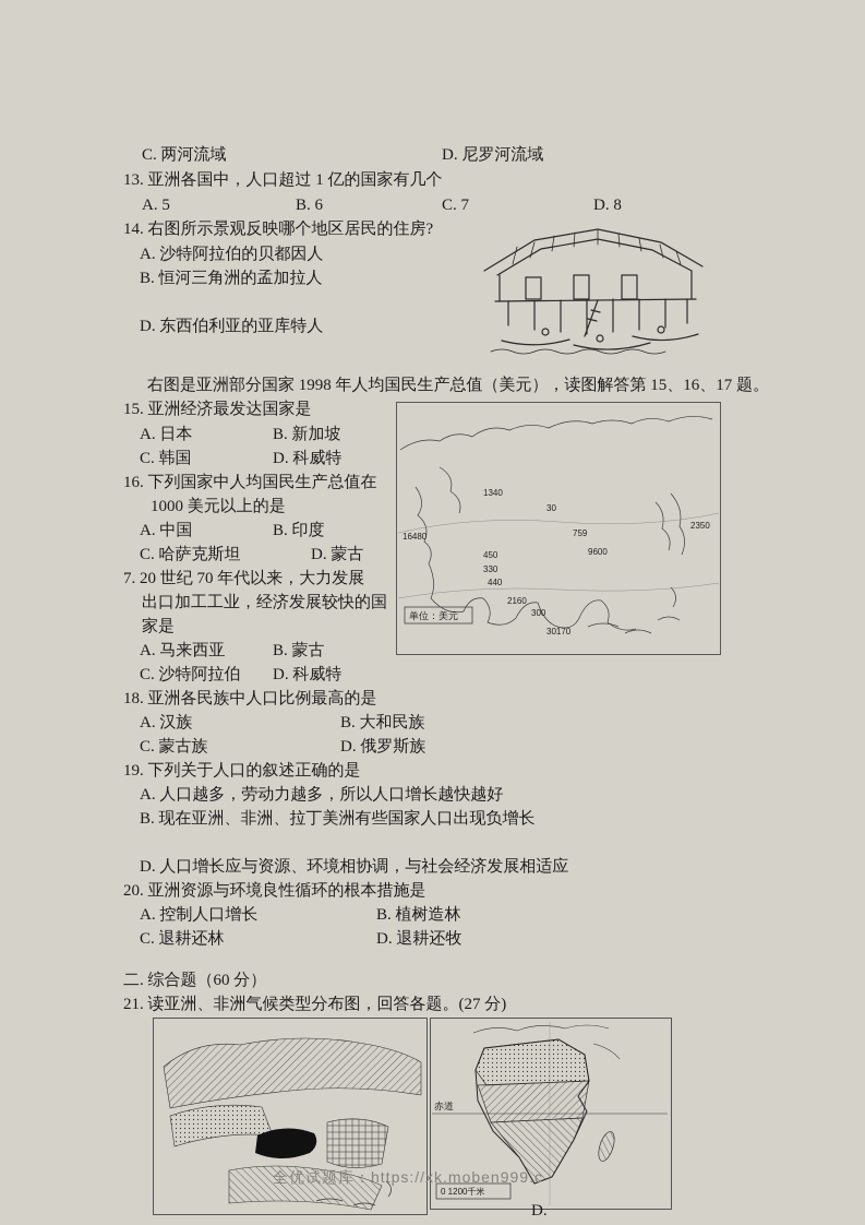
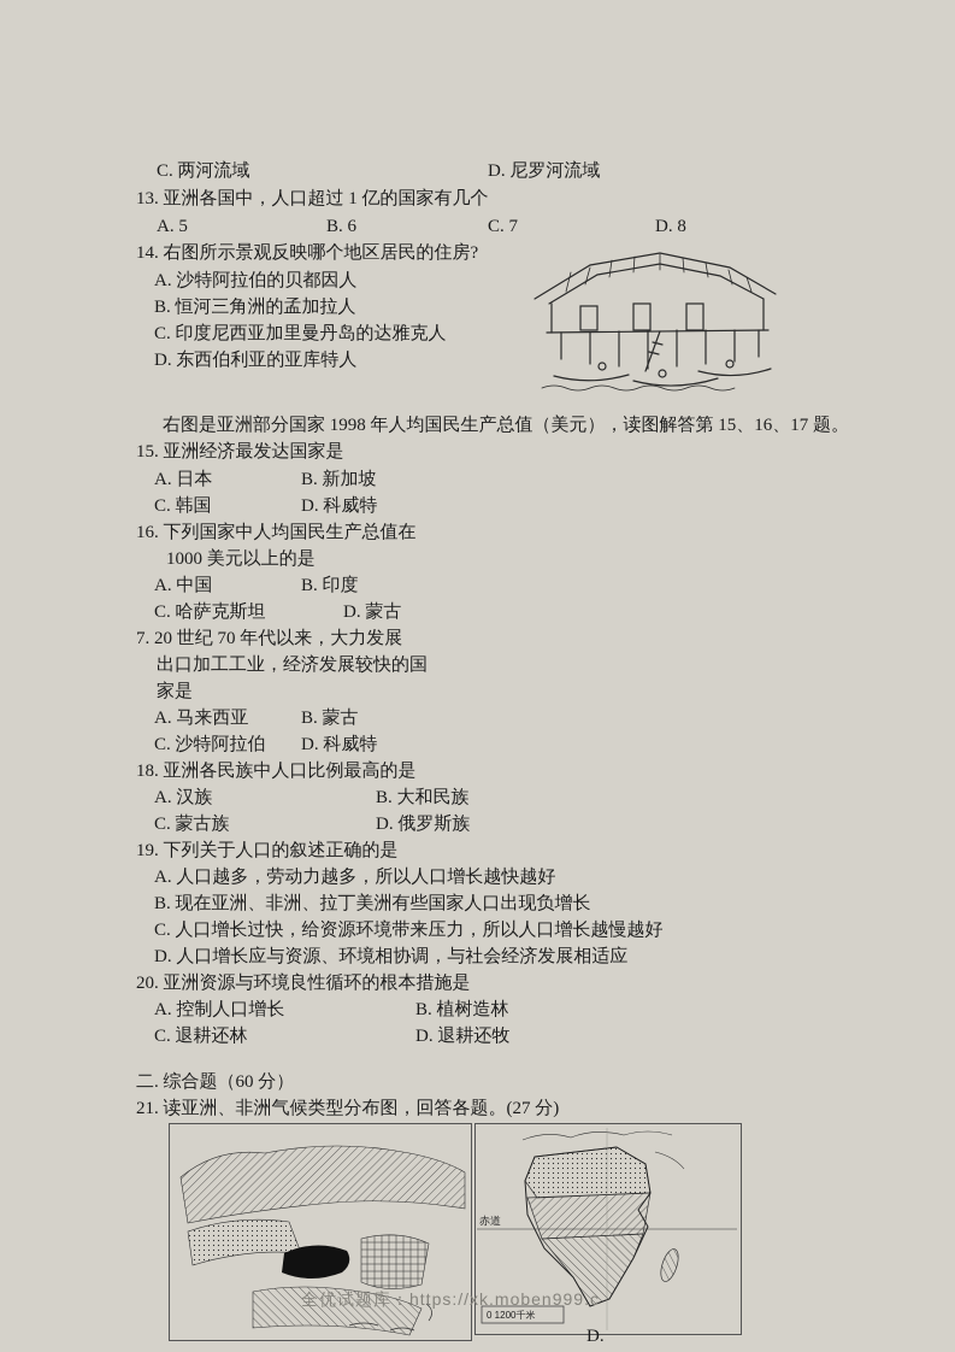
  C. 两河流域
  D. 尼罗河流域
  13. 亚洲各国中，人口超过 1 亿的国家有几个
  A. 5
  B. 6
  C. 7
  D. 8
  14. 右图所示景观反映哪个地区居民的住房?
  A. 沙特阿拉伯的贝都因人
  B. 恒河三角洲的孟加拉人
+ C. 印度尼西亚加里曼丹岛的达雅克人
  D. 东西伯利亚的亚库特人
  右图是亚洲部分国家 1998 年人均国民生产总值（美元），读图解答第 15、16、17 题。
  15. 亚洲经济最发达国家是
  A. 日本
  B. 新加坡
  C. 韩国
  D. 科威特
  16. 下列国家中人均国民生产总值在
  1000 美元以上的是
  A. 中国
  B. 印度
  C. 哈萨克斯坦
  D. 蒙古
  7. 20 世纪 70 年代以来，大力发展
  出口加工工业，经济发展较快的国
  家是
  A. 马来西亚
  B. 蒙古
  C. 沙特阿拉伯
  D. 科威特
- 1340
- 30
- 2350
- 759
- 16480
- 9600
- 450
- 330
- 440
- 2160
- 300
- 30170
- 单位：美元
  18. 亚洲各民族中人口比例最高的是
  A. 汉族
  B. 大和民族
  C. 蒙古族
  D. 俄罗斯族
  19. 下列关于人口的叙述正确的是
  A. 人口越多，劳动力越多，所以人口增长越快越好
  B. 现在亚洲、非洲、拉丁美洲有些国家人口出现负增长
+ C. 人口增长过快，给资源环境带来压力，所以人口增长越慢越好
  D. 人口增长应与资源、环境相协调，与社会经济发展相适应
  20. 亚洲资源与环境良性循环的根本措施是
  A. 控制人口增长
  B. 植树造林
  C. 退耕还林
  D. 退耕还牧
  二. 综合题（60 分）
  21. 读亚洲、非洲气候类型分布图，回答各题。(27 分)
  赤道
  0 1200千米
  全优试题库：https://xk.moben999.c
  D.
